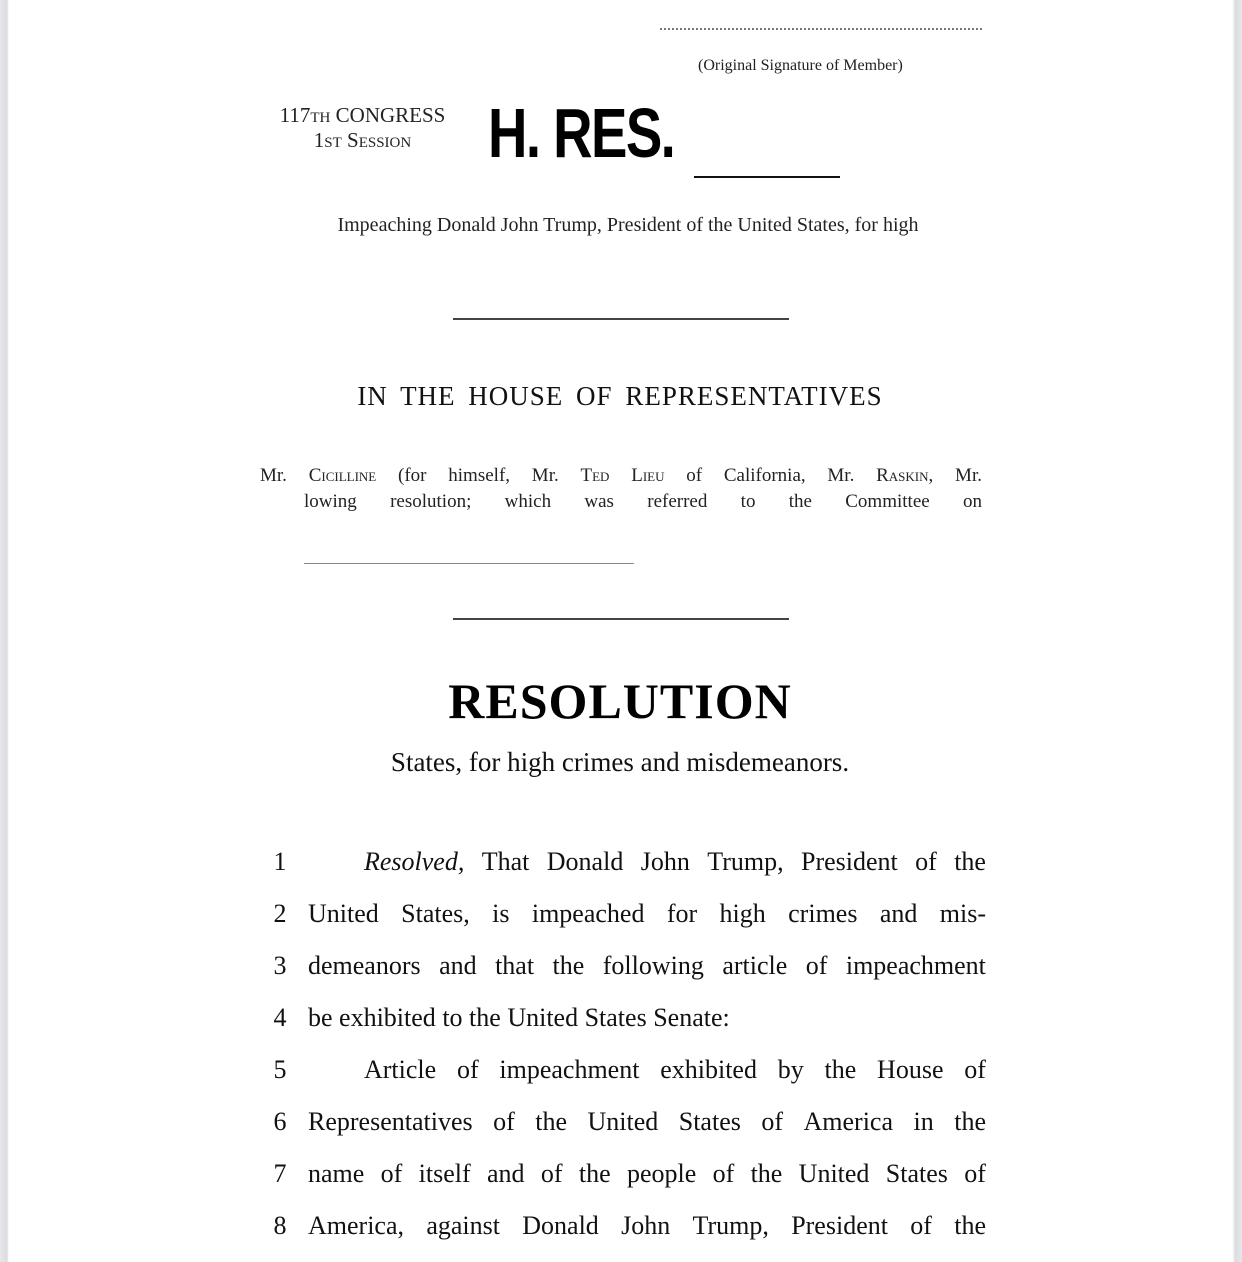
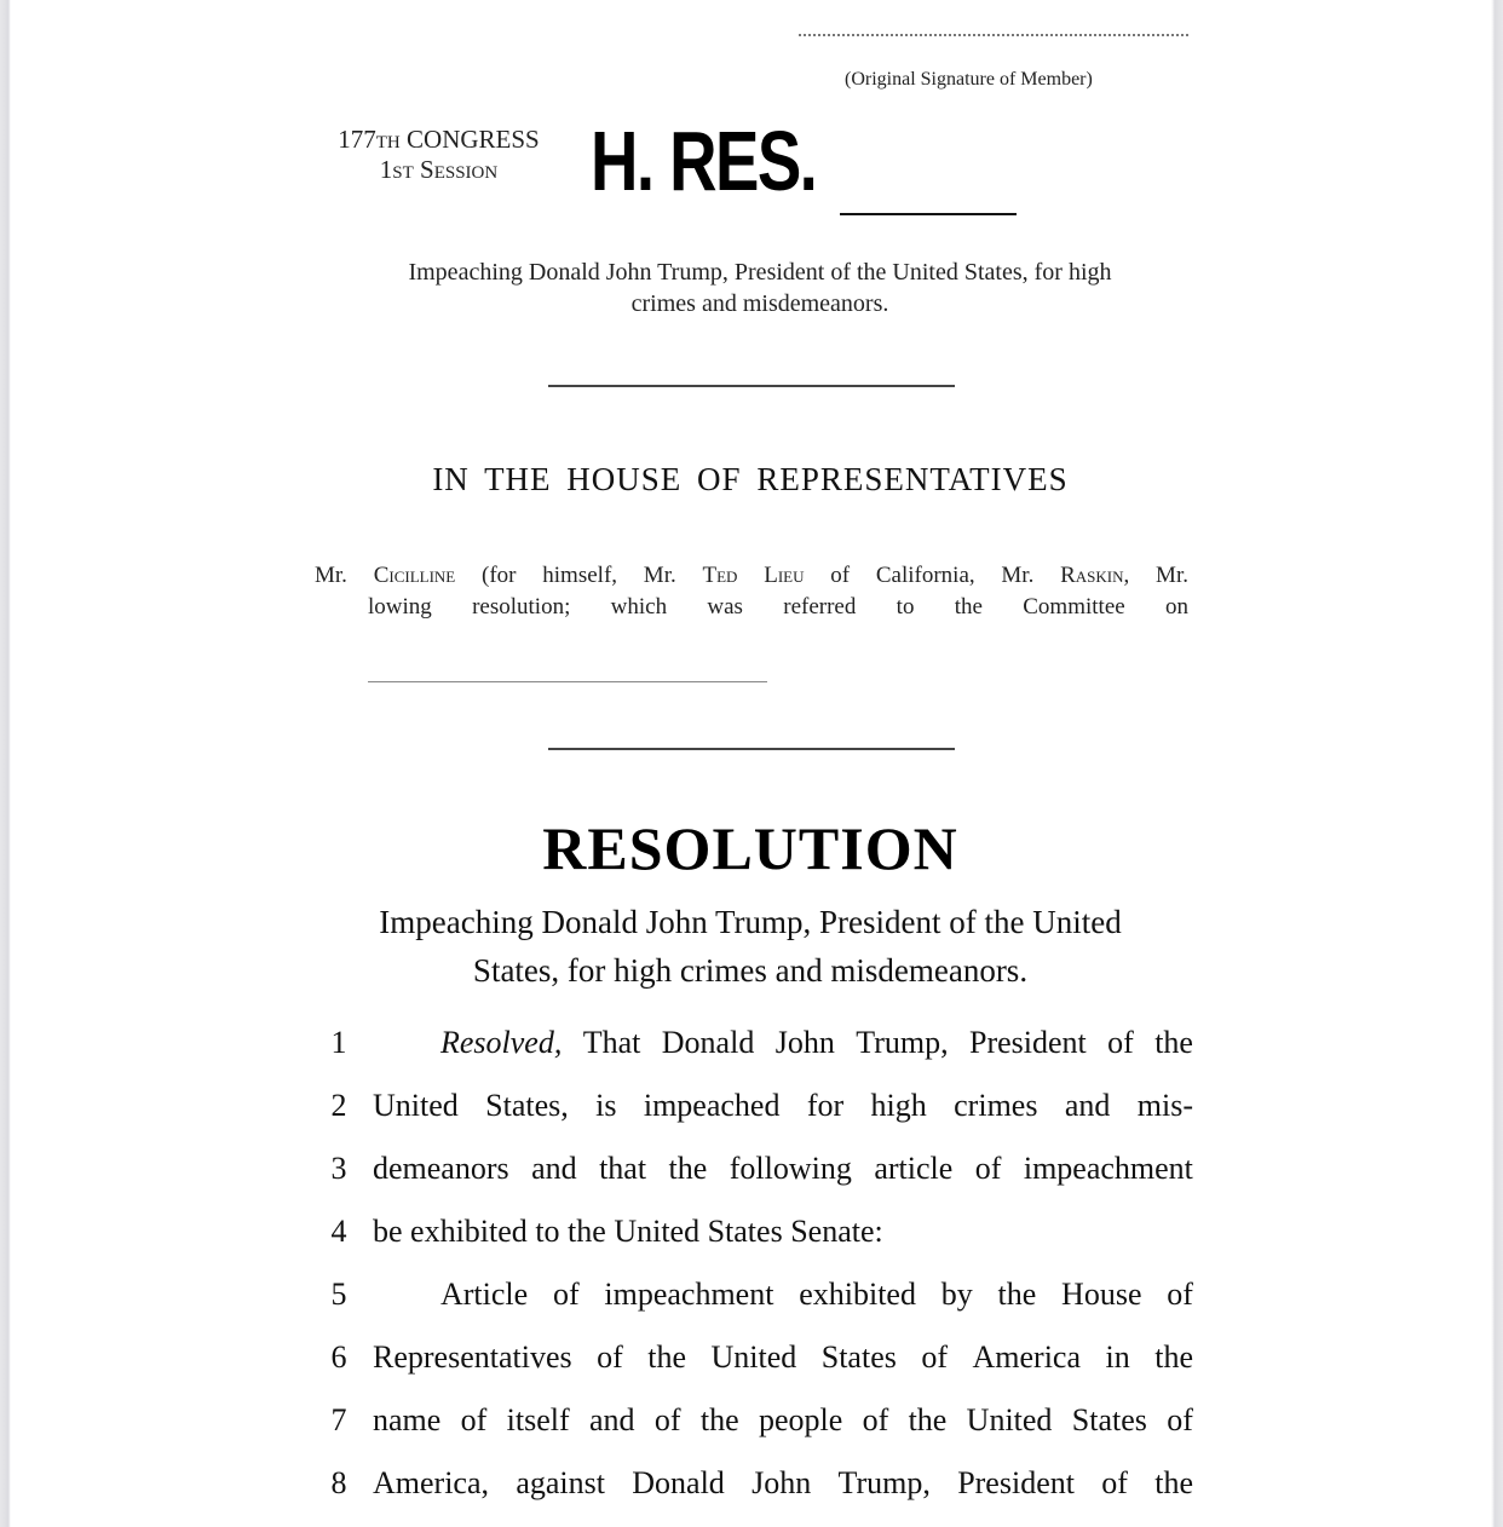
  (Original Signature of Member)
- 117th CONGRESS
+ 177th CONGRESS
  1st Session
  H. RES.
  Impeaching Donald John Trump, President of the United States, for high
+ crimes and misdemeanors.
  IN THE HOUSE OF REPRESENTATIVES
  Mr. Cicilline (for himself, Mr. Ted Lieu of California, Mr. Raskin, Mr.
  lowing resolution; which was referred to the Committee on
  RESOLUTION
+ Impeaching Donald John Trump, President of the United
  States, for high crimes and misdemeanors.
  1
  Resolved,
  That
  Donald
  John
  Trump,
  President
  of
  the
  2
  United
  States,
  is
  impeached
  for
  high
  crimes
  and
  mis-
  3
  demeanors
  and
  that
  the
  following
  article
  of
  impeachment
  4
  be
  exhibited
  to
  the
  United
  States
  Senate:
  5
  Article
  of
  impeachment
  exhibited
  by
  the
  House
  of
  6
  Representatives
  of
  the
  United
  States
  of
  America
  in
  the
  7
  name
  of
  itself
  and
  of
  the
  people
  of
  the
  United
  States
  of
  8
  America,
  against
  Donald
  John
  Trump,
  President
  of
  the
